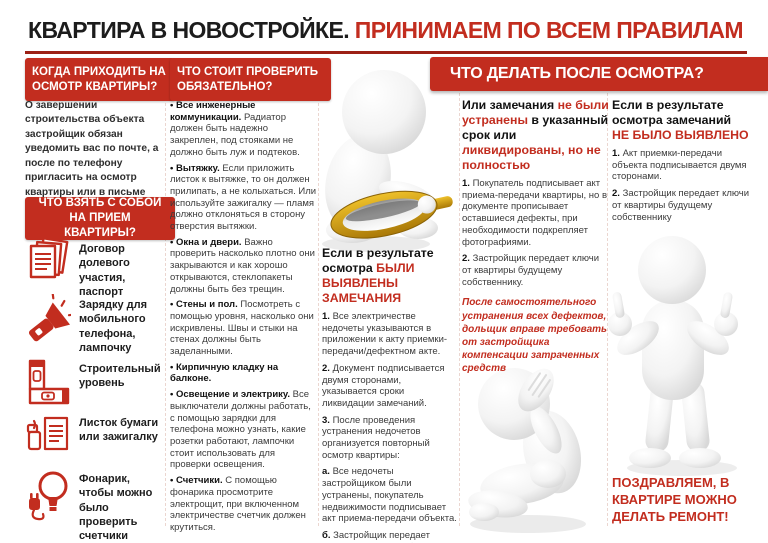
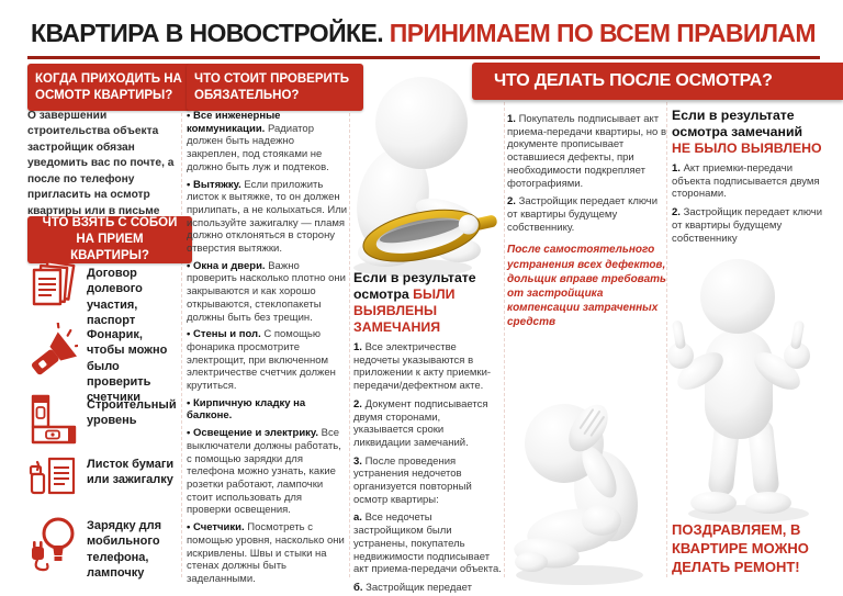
  КВАРТИРА В НОВОСТРОЙКЕ. ПРИНИМАЕМ ПО ВСЕМ ПРАВИЛАМ
  КОГДА ПРИХОДИТЬ НА ОСМОТР КВАРТИРЫ?
  О завершении строительства объекта застройщик обязан уведомить вас по почте, а после по телефону пригласить на осмотр квартиры или в письме
  ЧТО ВЗЯТЬ С СОБОЙ НА ПРИЕМ КВАРТИРЫ?
  Договор долевого участия, паспорт
- Зарядку для мобильного телефона, лампочку
+ Фонарик, чтобы можно было проверить счетчики
  Строительный уровень
  Листок бумаги или зажигалку
- Фонарик, чтобы можно было проверить счетчики
+ Зарядку для мобильного телефона, лампочку
  ЧТО СТОИТ ПРОВЕРИТЬ ОБЯЗАТЕЛЬНО?
  Все инженерные коммуникации. Радиатор должен быть надежно закреплен, под стояками не должно быть луж и подтеков.
  Вытяжку. Если приложить листок к вытяжке, то он должен прилипать, а не колыхаться. Или используйте зажигалку — пламя должно отклоняться в сторону отверстия вытяжки.
  Окна и двери. Важно проверить насколько плотно они закрываются и как хорошо открываются, стеклопакеты должны быть без трещин.
- Стены и пол. Посмотреть с помощью уровня, насколько они искривлены. Швы и стыки на стенах должны быть заделанными.
+ Стены и пол. С помощью фонарика просмотрите электрощит, при включенном электричестве счетчик должен крутиться.
  Кирпичную кладку на балконе.
  Освещение и электрику. Все выключатели должны работать, с помощью зарядки для телефона можно узнать, какие розетки работают, лампочки стоит использовать для проверки освещения.
- Счетчики. С помощью фонарика просмотрите электрощит, при включенном электричестве счетчик должен крутиться.
+ Счетчики. Посмотреть с помощью уровня, насколько они искривлены. Швы и стыки на стенах должны быть заделанными.
  ЧТО ДЕЛАТЬ ПОСЛЕ ОСМОТРА?
  Если в результате осмотра БЫЛИ ВЫЯВЛЕНЫ ЗАМЕЧАНИЯ
  1. Все электричестве недочеты указываются в приложении к акту приемки-передачи/дефектном акте.
  2. Документ подписывается двумя сторонами, указывается сроки ликвидации замечаний.
  3. После проведения устранения недочетов организуется повторный осмотр квартиры:
  а. Все недочеты застройщиком были устранены, покупатель недвижимости подписывает акт приема-передачи объекта.
- Или замечания не были устранены в указанный срок или ликвидированы, но не полностью
  1. Покупатель подписывает акт приема-передачи квартиры, но в документе прописывает оставшиеся дефекты, при необходимости подкрепляет фотографиями.
  2. Застройщик передает ключи от квартиры будущему собственнику.
  После самостоятельного устранения всех дефектов, дольщик вправе требовать от застройщика компенсации затраченных средств
  Если в результате осмотра замечаний НЕ БЫЛО ВЫЯВЛЕНО
  1. Акт приемки-передачи объекта подписывается двумя сторонами.
  2. Застройщик передает ключи от квартиры будущему собственнику
  ПОЗДРАВЛЯЕМ, В КВАРТИРЕ МОЖНО ДЕЛАТЬ РЕМОНТ!
